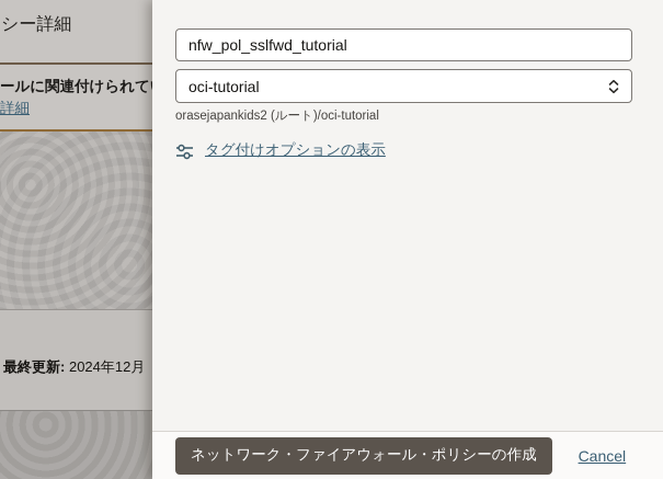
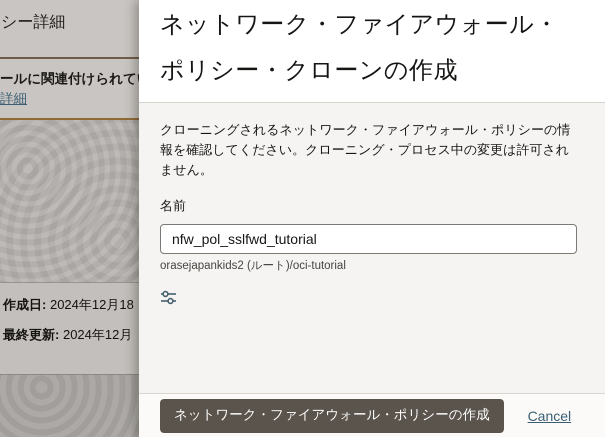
  シー詳細
  ールに関連付けられて
  詳細
+ 作成日: 2024年12月18
  最終更新: 2024年12月
+ ネットワーク・ファイアウォール・
+ ポリシー・クローンの作成
+ クローニングされるネットワーク・ファイアウォール・ポリシーの情報を確認してください。クローニング・プロセス中の変更は許可されません。
+ 名前
  nfw_pol_sslfwd_tutorial
- oci-tutorial
  orasejapankids2 (ルート)/oci-tutorial
- タグ付けオプションの表示
  ネットワーク・ファイアウォール・ポリシーの作成
  Cancel
